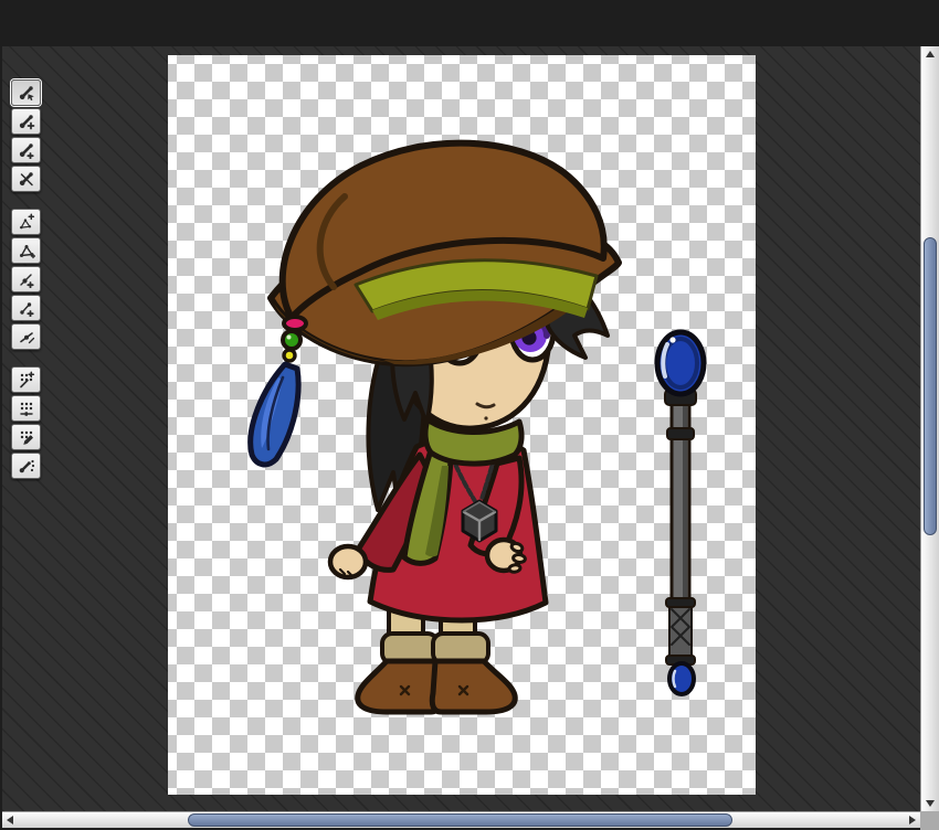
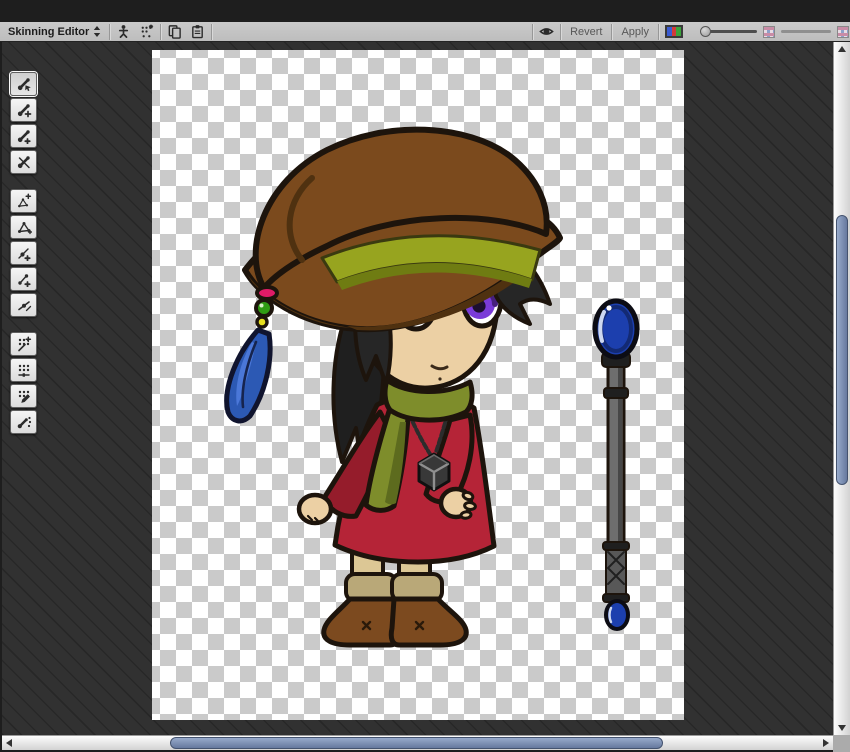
+ Skinning Editor
+ Revert
+ Apply
